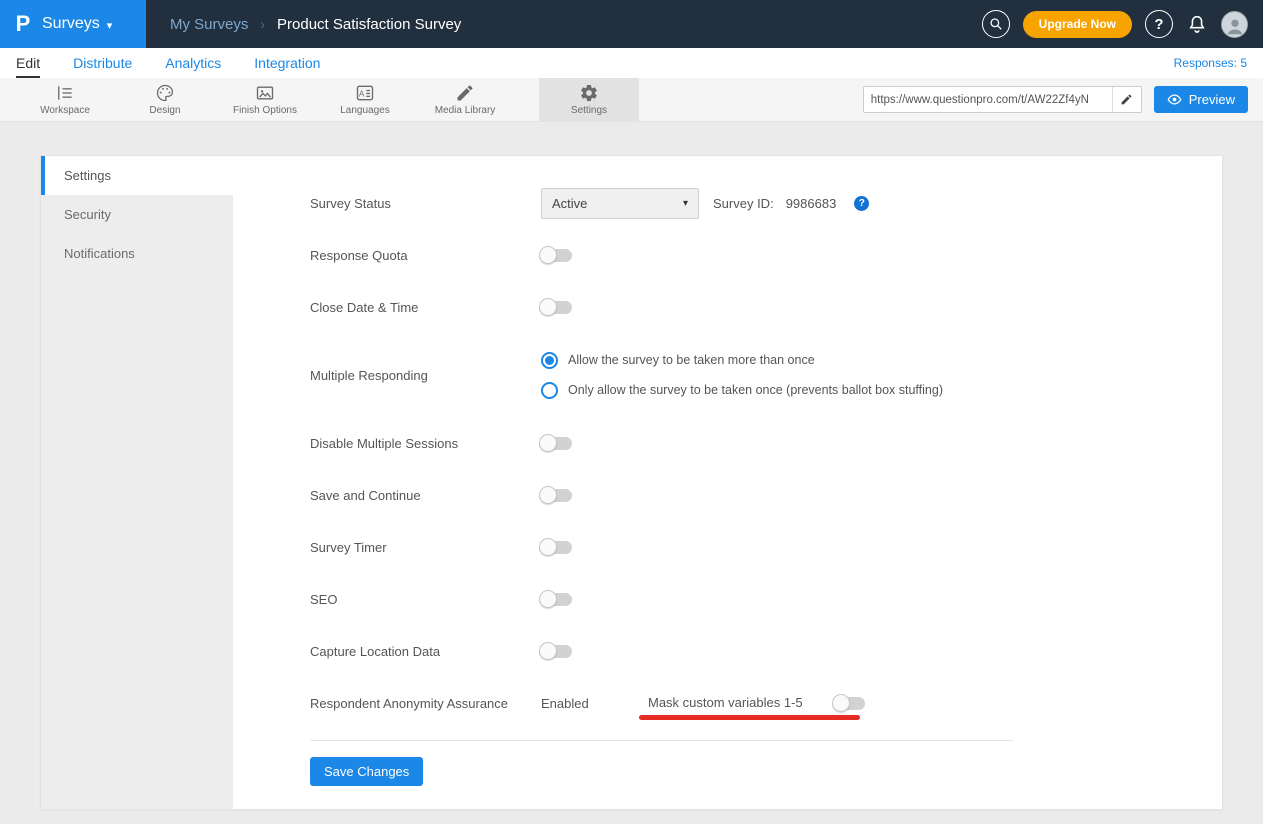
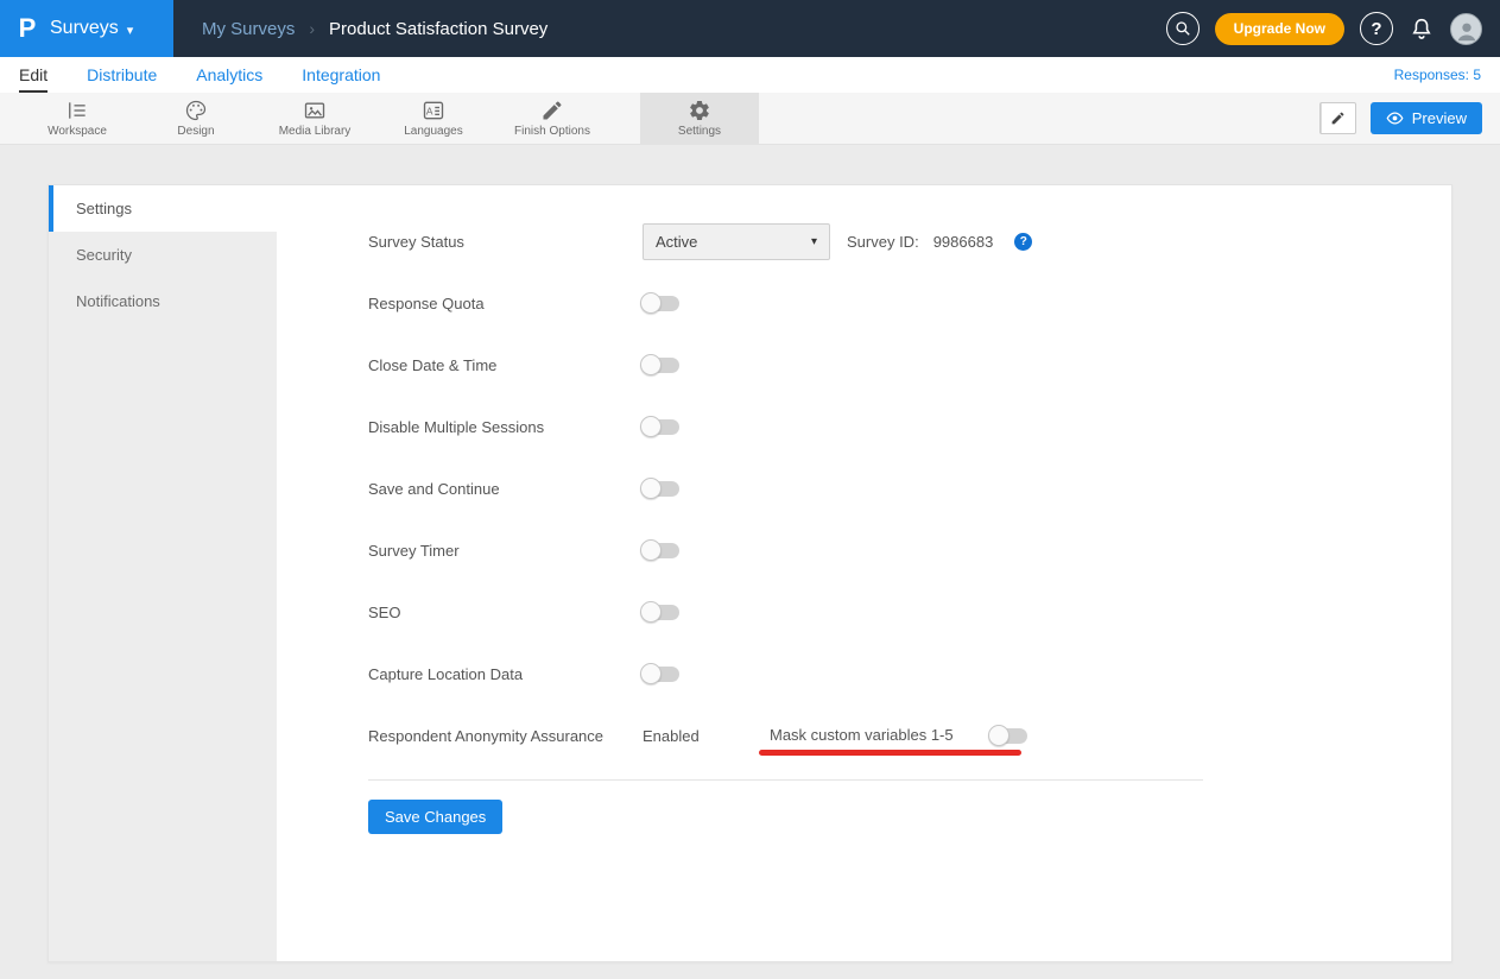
  P
  Surveys
  ▾
  My Surveys
  ›
  Product Satisfaction Survey
  Upgrade Now
  ?
  Edit
  Distribute
  Analytics
  Integration
  Responses: 5
  Workspace
  Design
- Finish Options
+ Media Library
  A
  Languages
- Media Library
+ Finish Options
  Settings
- https://www.questionpro.com/t/AW22Zf4yN
  Preview
  Settings
  Security
  Notifications
  Survey Status
  Active
  ▾
  Survey ID:
  9986683
  ?
  Response Quota
  Close Date & Time
- Multiple Responding
- Allow the survey to be taken more than once
- Only allow the survey to be taken once (prevents ballot box stuffing)
  Disable Multiple Sessions
  Save and Continue
  Survey Timer
  SEO
  Capture Location Data
  Respondent Anonymity Assurance
  Enabled
  Mask custom variables 1-5
  Save Changes
